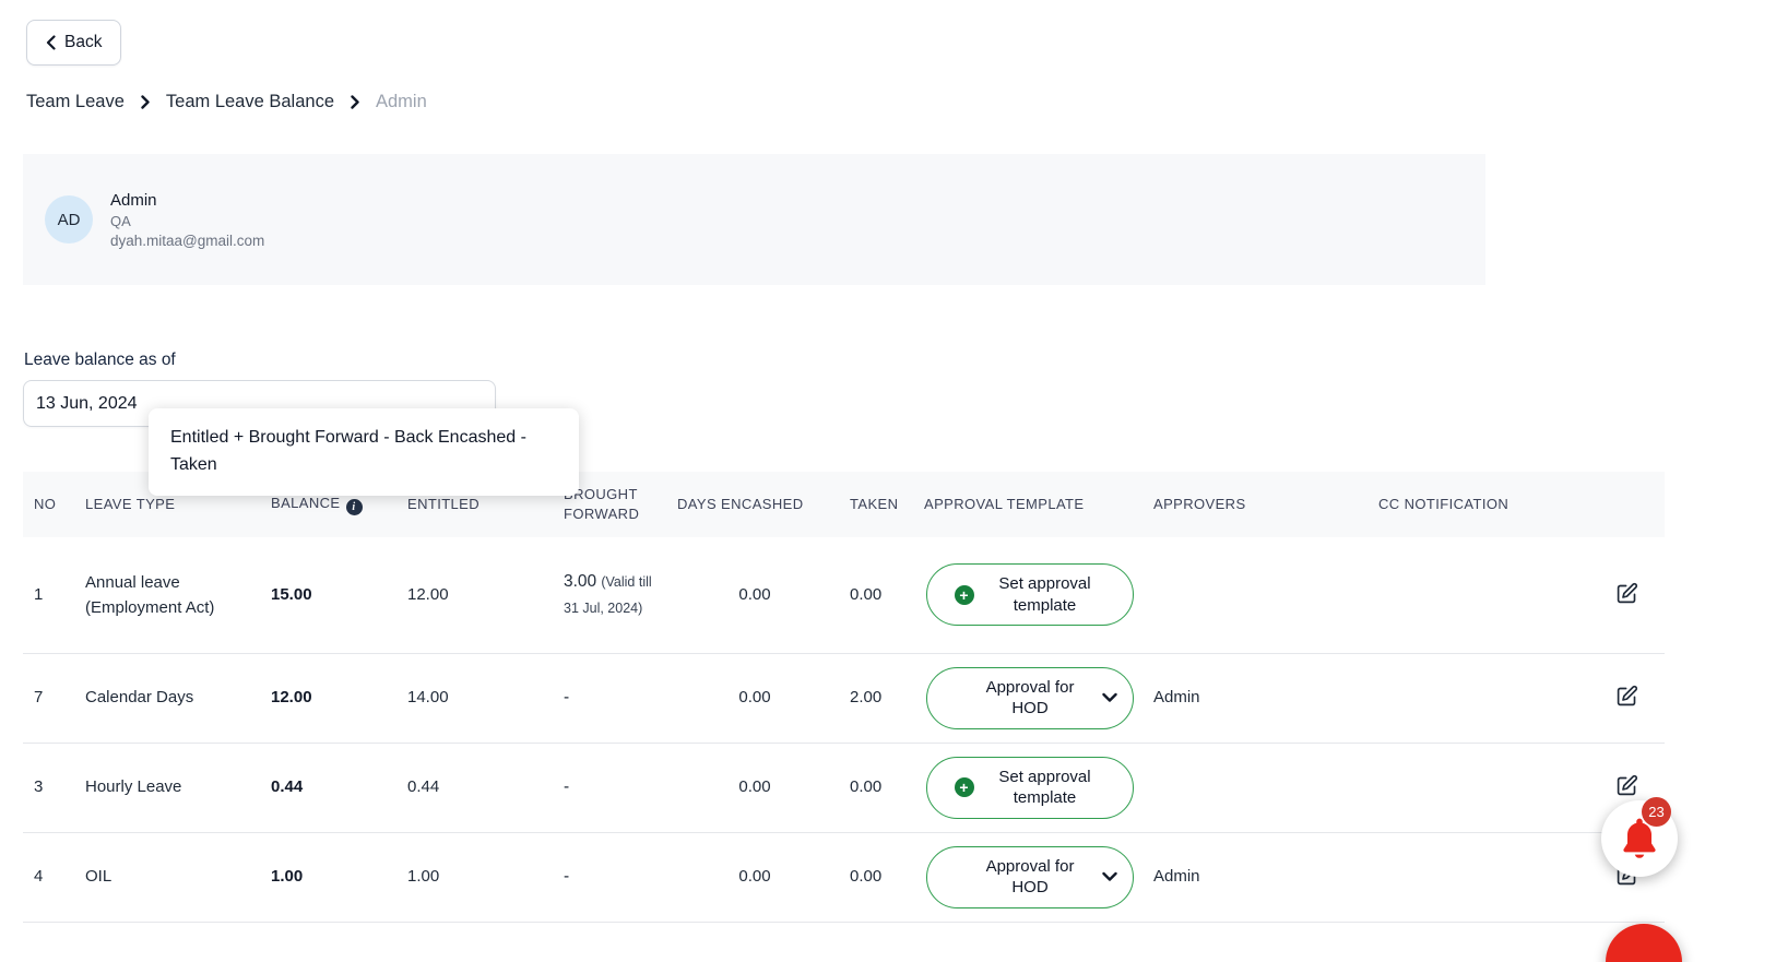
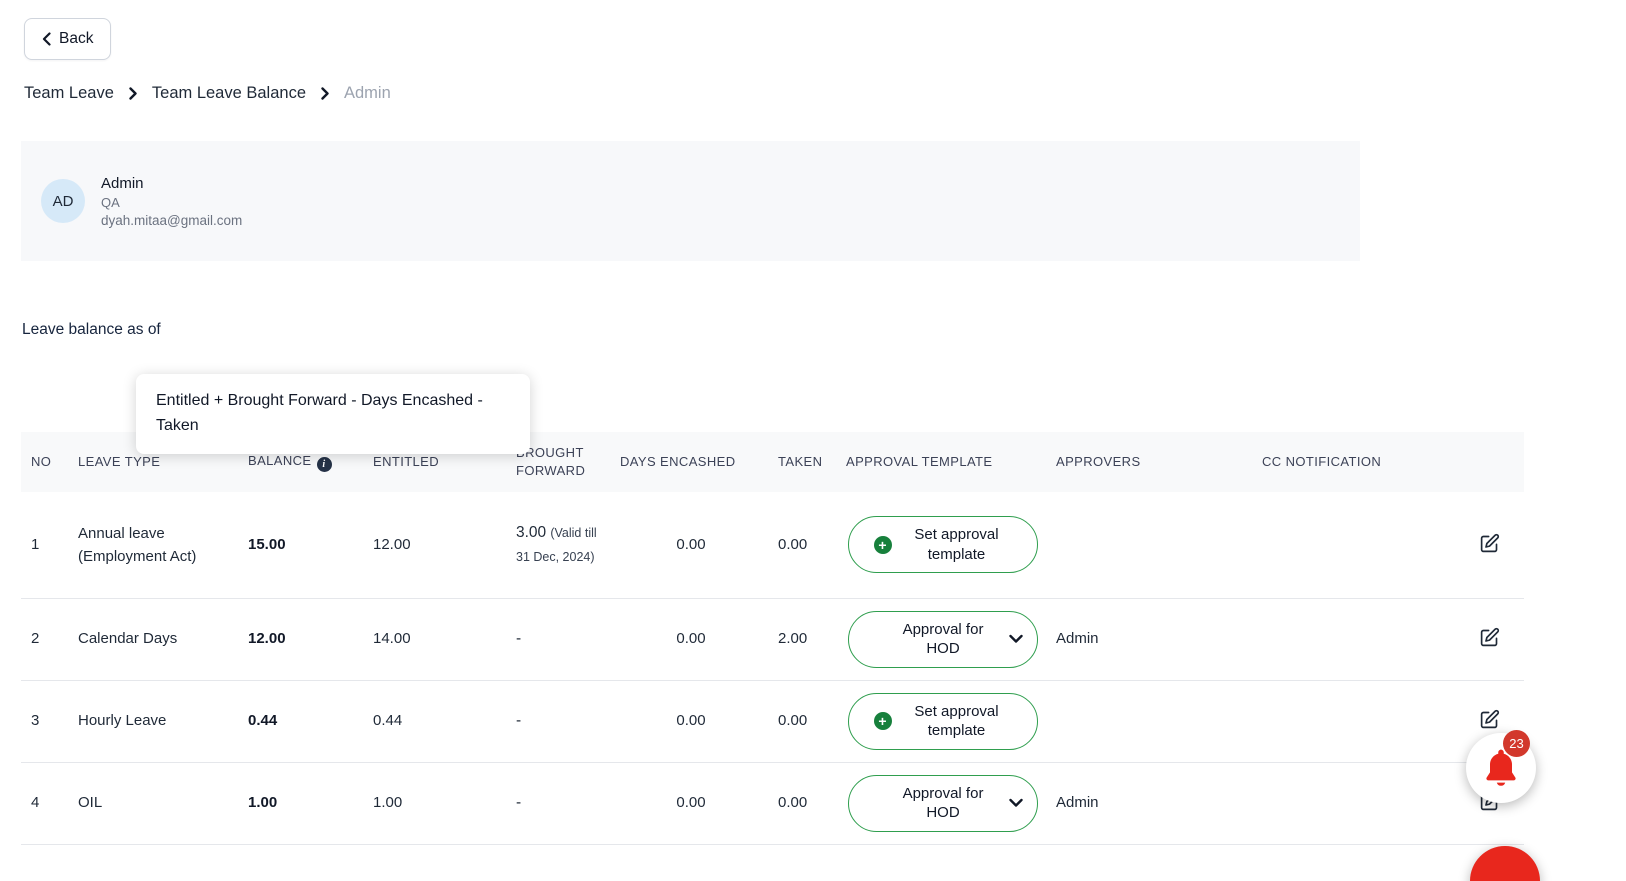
  Back
  Team Leave
  Team Leave Balance
  Admin
  AD
  Admin
  QA
  dyah.mitaa@gmail.com
  Leave balance as of
- 13 Jun, 2024
- Entitled + Brought Forward - Back Encashed - Taken
+ Entitled + Brought Forward - Days Encashed - Taken
  NO	LEAVE TYPE	BALANCE i	ENTITLED	ROUGHT FORWARD	DAYS ENCASHED	TAKEN	APPROVAL TEMPLATE	APPROVERS	CC NOTIFICATION
- 1	Annual leave (Employment Act)	15.00	12.00	3.00 (Valid till 31 Jul, 2024)	0.00	0.00	+ Set approval template
+ 1	Annual leave (Employment Act)	15.00	12.00	3.00 (Valid till 31 Dec, 2024)	0.00	0.00	+ Set approval template
- 7	Calendar Days	12.00	14.00	-	0.00	2.00	Approval for HOD	Admin
+ 2	Calendar Days	12.00	14.00	-	0.00	2.00	Approval for HOD	Admin
  3	Hourly Leave	0.44	0.44	-	0.00	0.00	+ Set approval template
  4	OIL	1.00	1.00	-	0.00	0.00	Approval for HOD	Admin
  23
